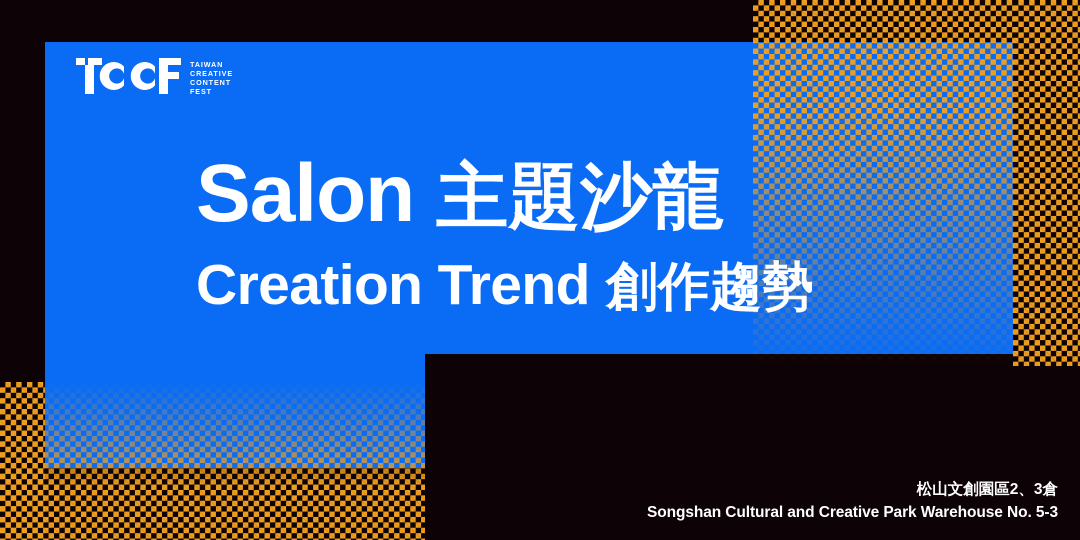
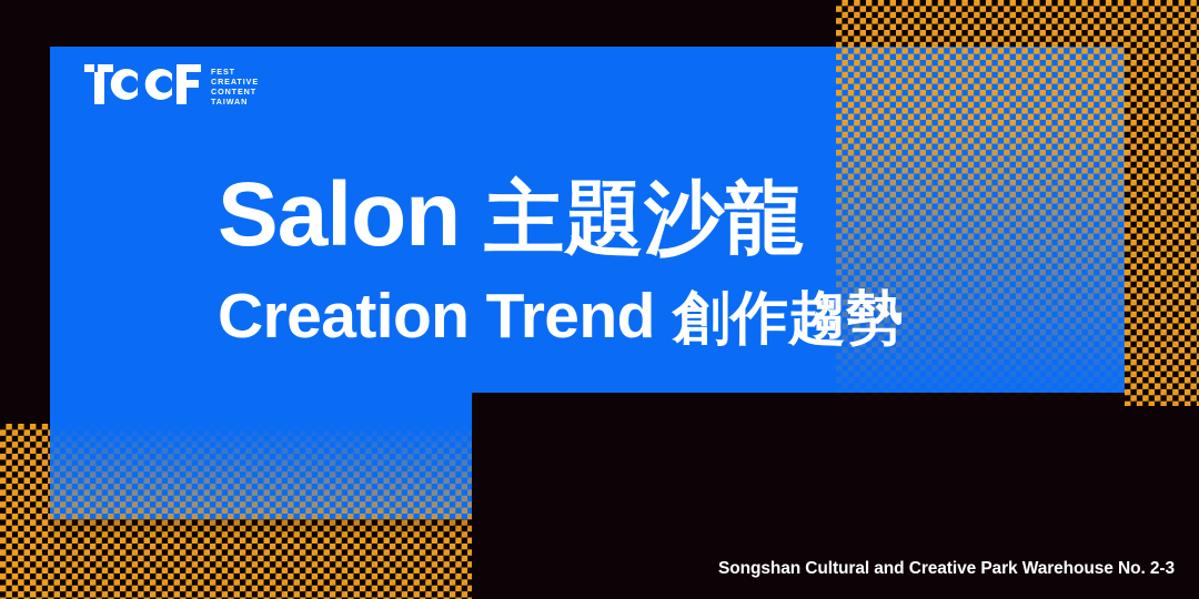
- TAIWAN
+ FEST
  CREATIVE
  CONTENT
- FEST
+ TAIWAN
  Salon 主題沙龍
  Creation Trend 創作趨勢
- 松山文創園區2、3倉
- Songshan Cultural and Creative Park Warehouse No. 5-3
+ Songshan Cultural and Creative Park Warehouse No. 2-3
